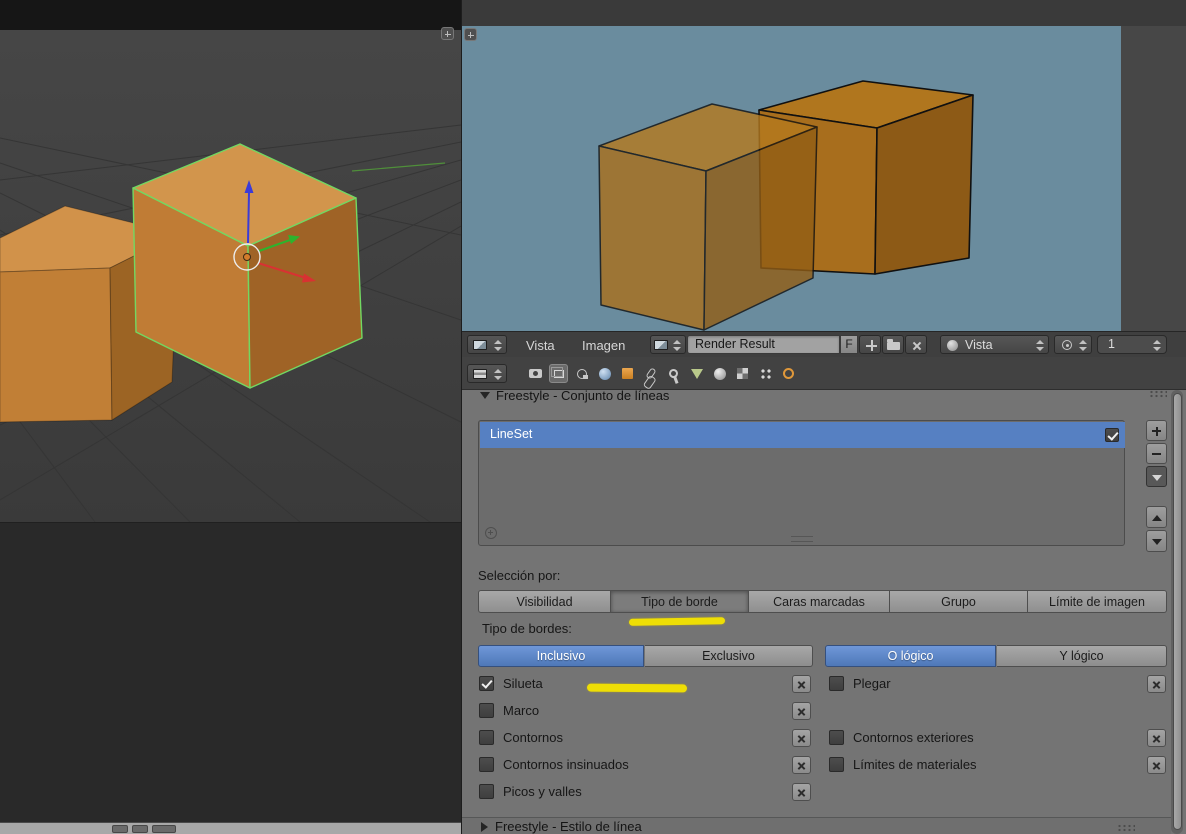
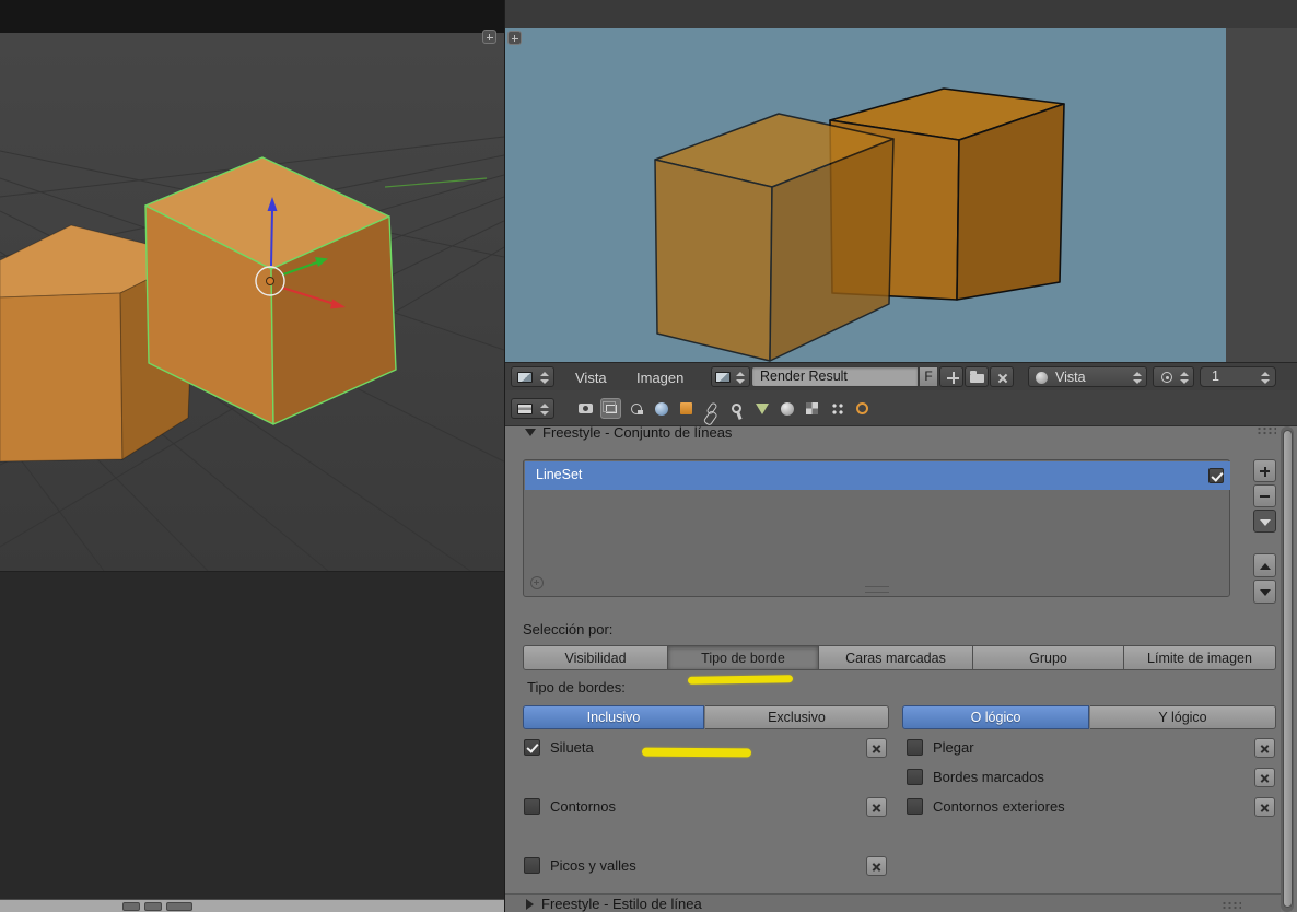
  Vista
  Imagen
  Render Result
  F
  Vista
  1
  Freestyle - Conjunto de líneas
  LineSet
  Selección por:
  Visibilidad Tipo de borde Caras marcadas Grupo Límite de imagen
  Tipo de bordes:
  Inclusivo
  Exclusivo
  O lógico
  Y lógico
  Silueta
- Marco
  Contornos
- Contornos insinuados
  Picos y valles
  Plegar
+ Bordes marcados
  Contornos exteriores
- Límites de materiales
  Freestyle - Estilo de línea
